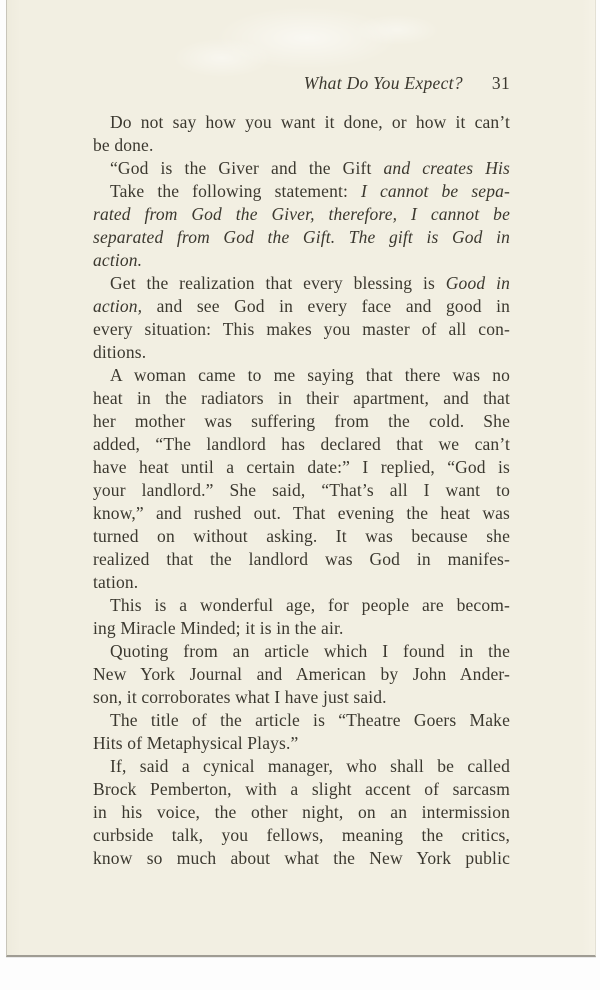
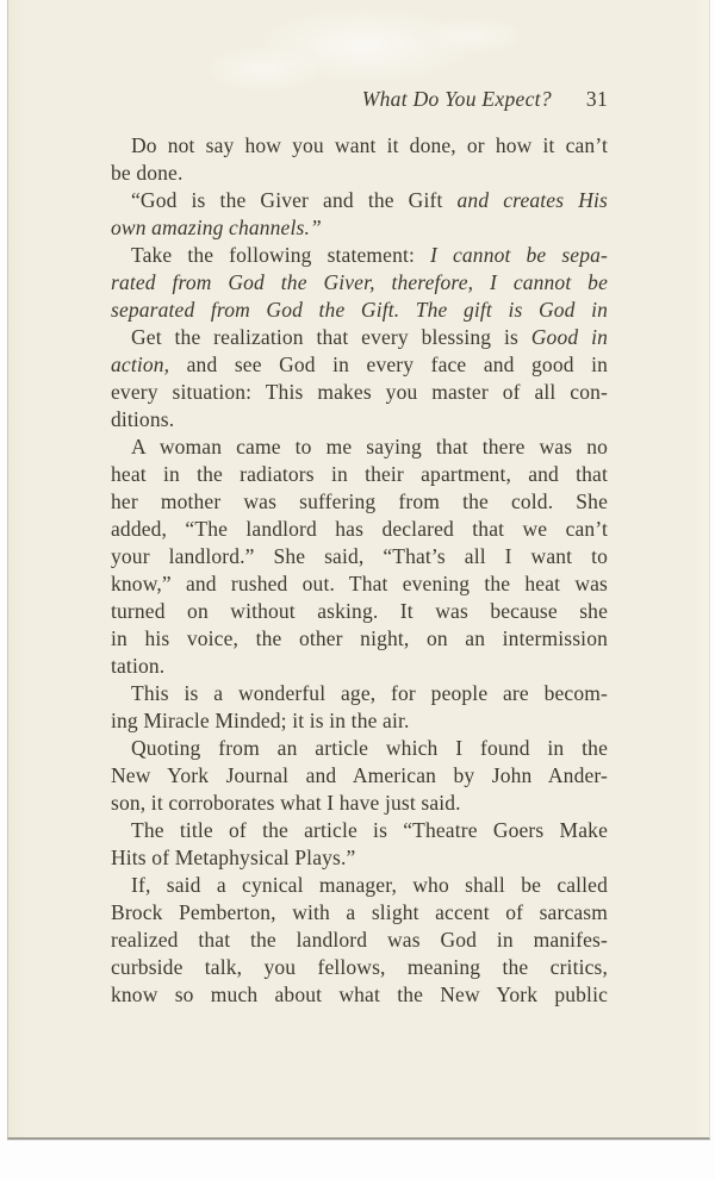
  What Do You Expect?
  31
  Do not say how you want it done, or how it can’t
  be done.
  “God is the Giver and the Gift and creates His
+ own amazing channels.”
  Take the following statement: I cannot be sepa-
  rated from God the Giver, therefore, I cannot be
  separated from God the Gift. The gift is God in
- action.
  Get the realization that every blessing is Good in
  action, and see God in every face and good in
  every situation: This makes you master of all con-
  ditions.
  A woman came to me saying that there was no
  heat in the radiators in their apartment, and that
  her mother was suffering from the cold. She
  added, “The landlord has declared that we can’t
- have heat until a certain date:” I replied, “God is
  your landlord.” She said, “That’s all I want to
  know,” and rushed out. That evening the heat was
  turned on without asking. It was because she
- realized that the landlord was God in manifes-
+ in his voice, the other night, on an intermission
  tation.
  This is a wonderful age, for people are becom-
  ing Miracle Minded; it is in the air.
  Quoting from an article which I found in the
  New York Journal and American by John Ander-
  son, it corroborates what I have just said.
  The title of the article is “Theatre Goers Make
  Hits of Metaphysical Plays.”
  If, said a cynical manager, who shall be called
  Brock Pemberton, with a slight accent of sarcasm
- in his voice, the other night, on an intermission
+ realized that the landlord was God in manifes-
  curbside talk, you fellows, meaning the critics,
  know so much about what the New York public
